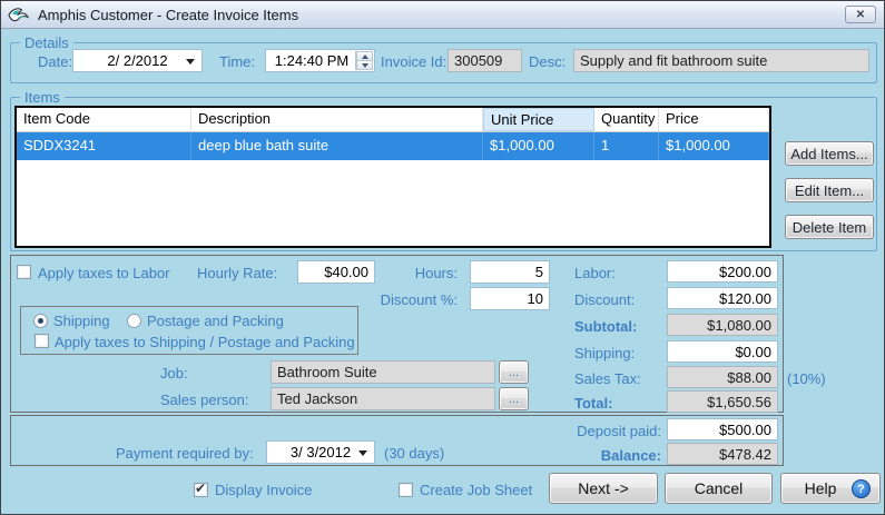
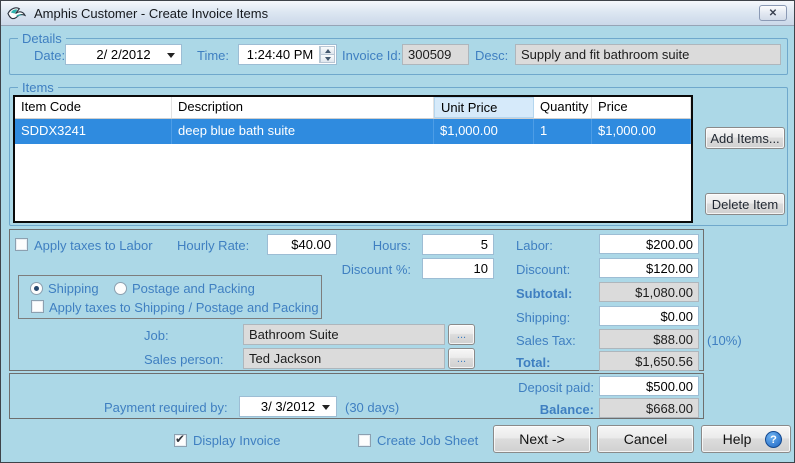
  Amphis Customer - Create Invoice Items
  ✕
  Details
  Date:
  2/ 2/2012
  Time:
  1:24:40 PM
  Invoice Id:
  300509
  Desc:
  Supply and fit bathroom suite
  Items
  Item Code
  Description
  Unit Price
  Quantity
  Price
  SDDX3241
  deep blue bath suite
  $1,000.00
  1
  $1,000.00
  Add Items...
- Edit Item...
  Delete Item
  Apply taxes to Labor
  Hourly Rate:
  $40.00
  Hours:
  5
  Discount %:
  10
  Labor:
  $200.00
  Discount:
  $120.00
  Subtotal:
  $1,080.00
  Shipping:
  $0.00
  Sales Tax:
  $88.00
  (10%)
  Total:
  $1,650.56
  Shipping
  Postage and Packing
  Apply taxes to Shipping / Postage and Packing
  Job:
  Bathroom Suite
  ...
  Sales person:
  Ted Jackson
  ...
  Deposit paid:
  $500.00
  Payment required by:
  3/ 3/2012
  (30 days)
  Balance:
- $478.42
+ $668.00
  Display Invoice
  Create Job Sheet
  Next ->
  Cancel
  Help
  ?
